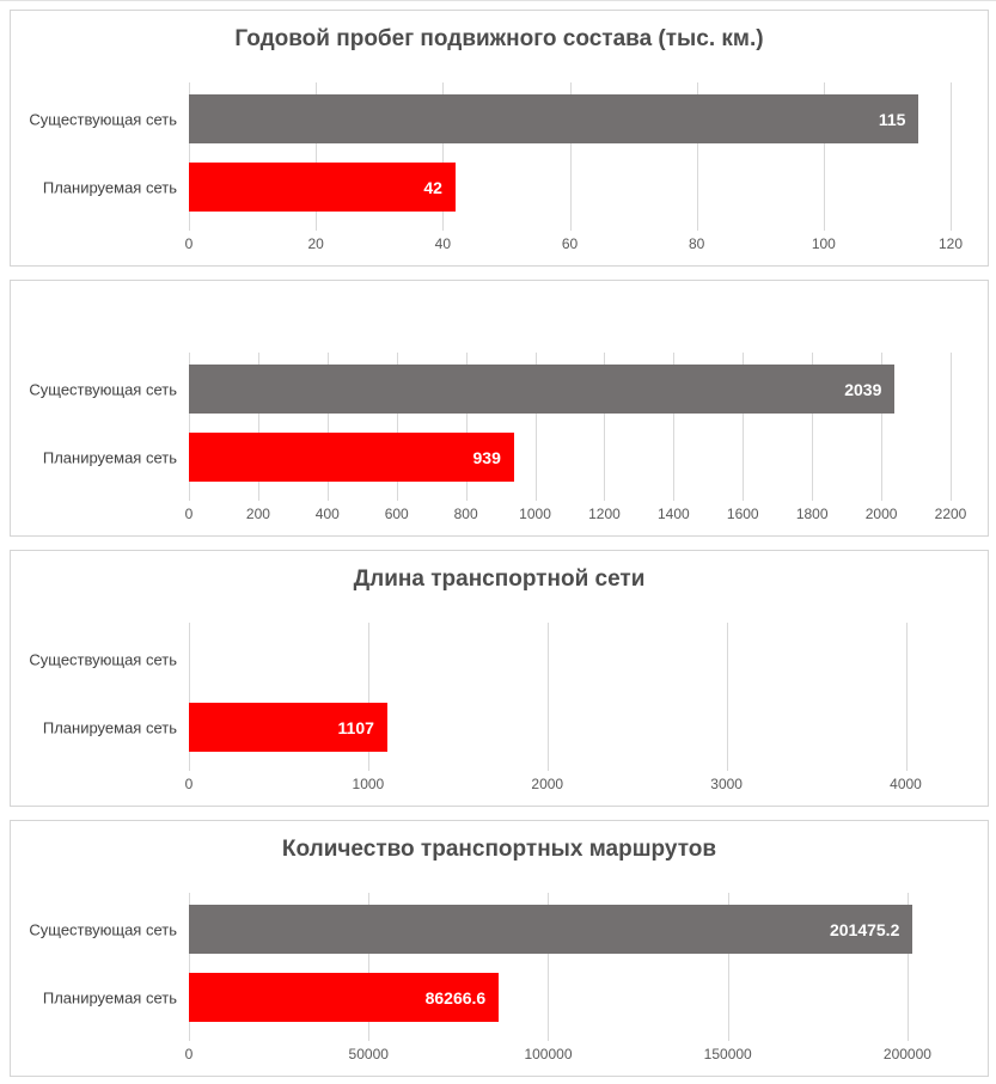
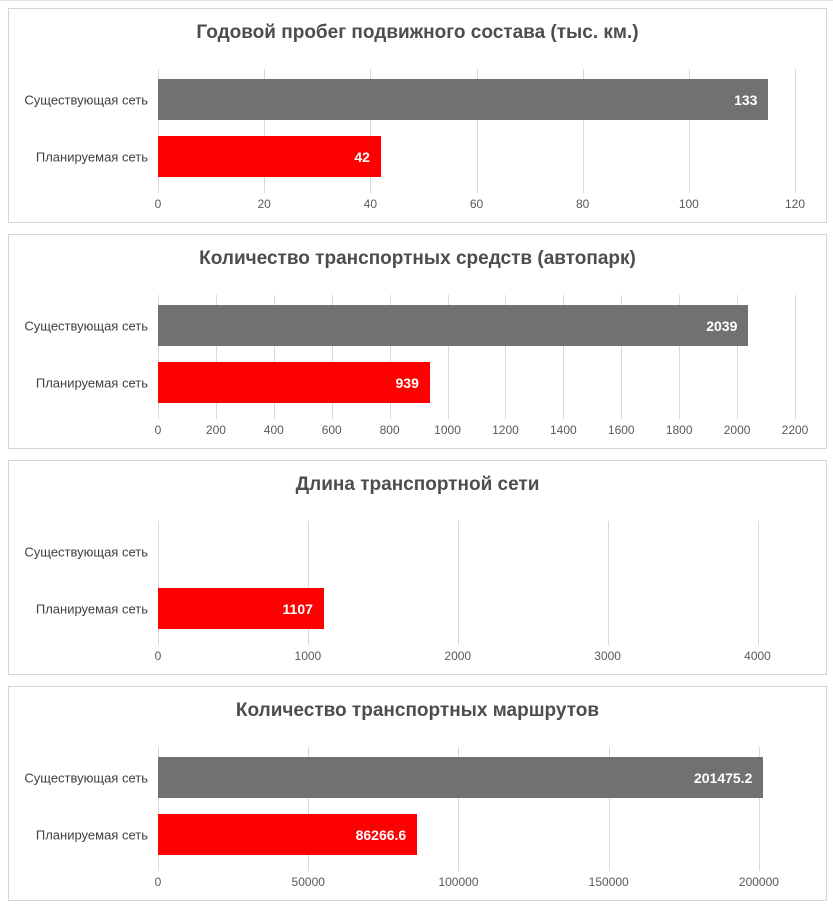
  Годовой пробег подвижного состава (тыс. км.)
  0
  20
  40
  60
  80
  100
  120
  Существующая сеть
- 115
+ 133
  Планируемая сеть
  42
+ Количество транспортных средств (автопарк)
  0
  200
  400
  600
  800
  1000
  1200
  1400
  1600
  1800
  2000
  2200
  Существующая сеть
  2039
  Планируемая сеть
  939
  Длина транспортной сети
  0
  1000
  2000
  3000
  4000
  Существующая сеть
  Планируемая сеть
  1107
  Количество транспортных маршрутов
  0
  50000
  100000
  150000
  200000
  Существующая сеть
  201475.2
  Планируемая сеть
  86266.6
